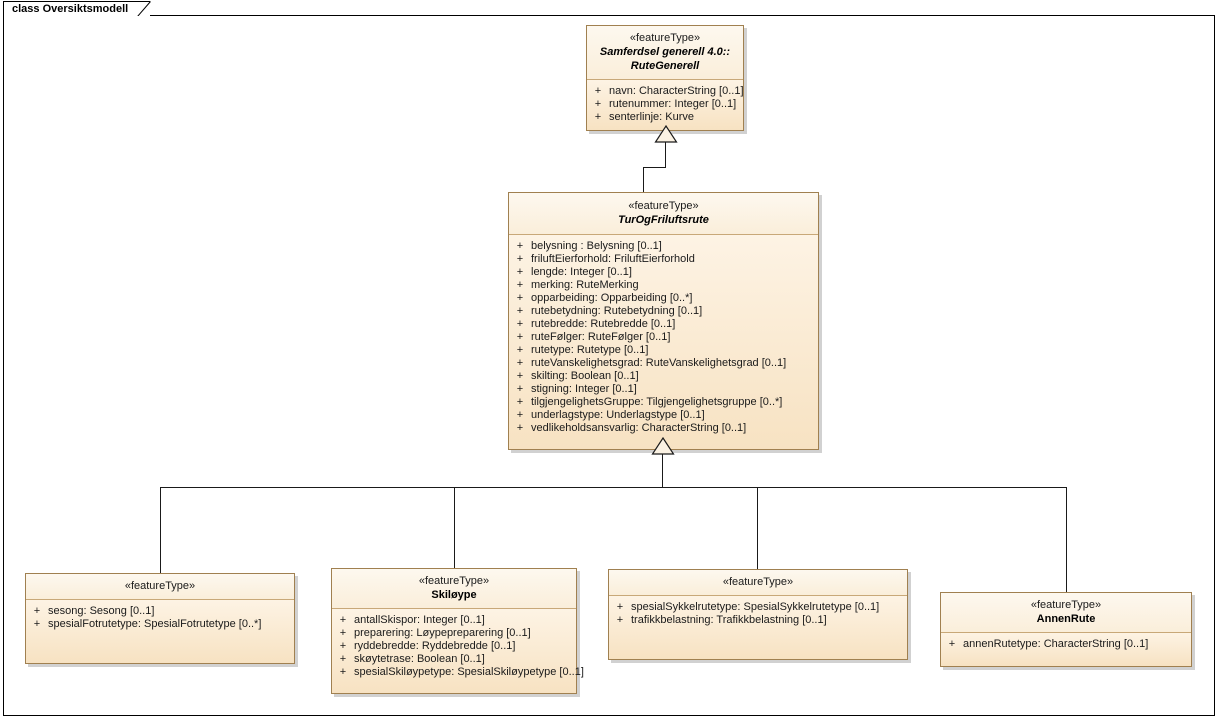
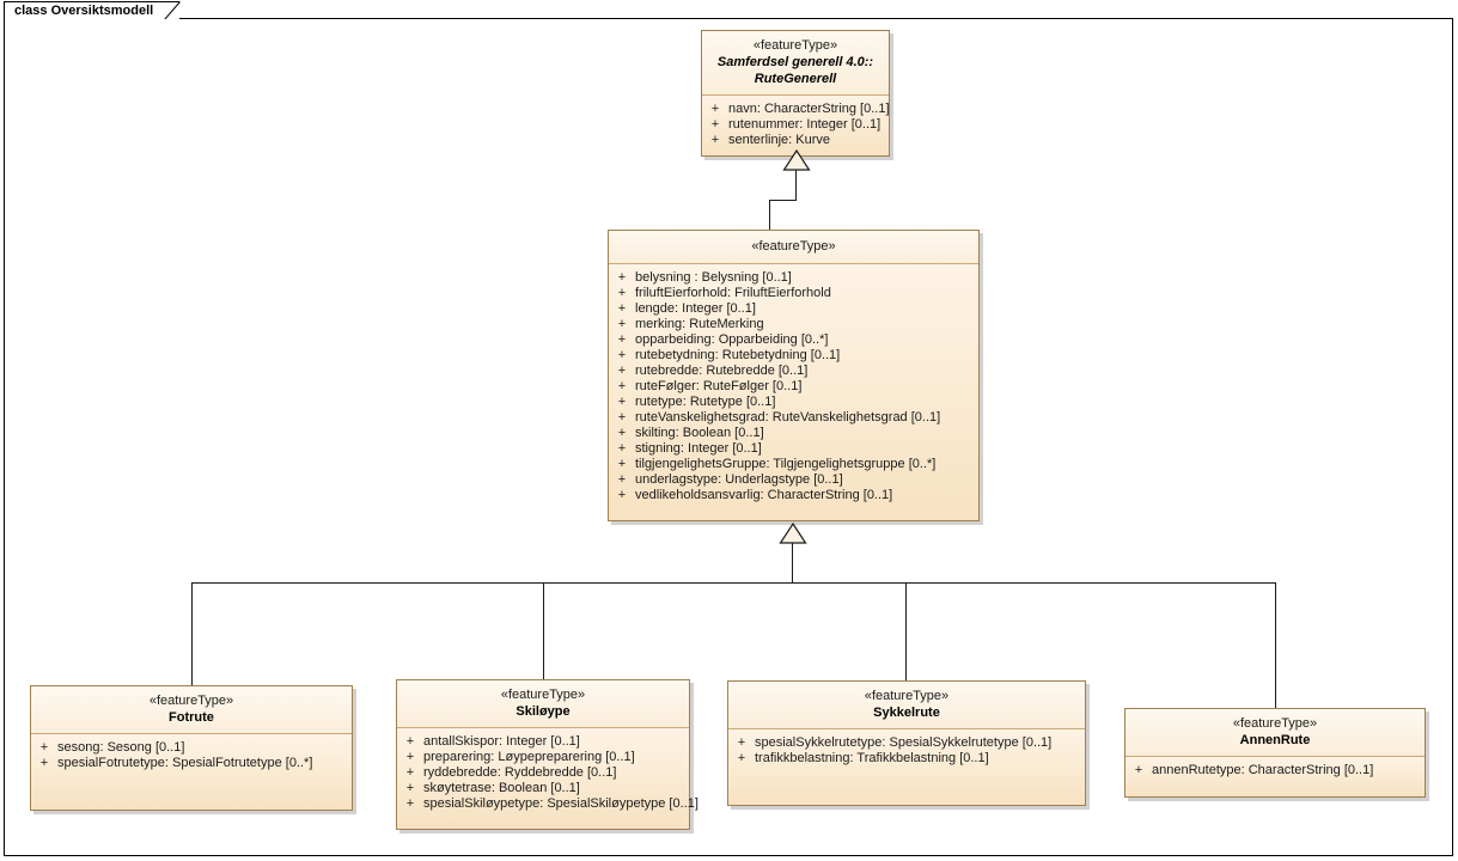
  class Oversiktsmodell
  «featureType»
  Samferdsel generell 4.0::
  RuteGenerell
  +
  navn: CharacterString [0..1]
  +
  rutenummer: Integer [0..1]
  +
  senterlinje: Kurve
  «featureType»
- TurOgFriluftsrute
  +
  belysning : Belysning [0..1]
  +
  friluftEierforhold: FriluftEierforhold
  +
  lengde: Integer [0..1]
  +
  merking: RuteMerking
  +
  opparbeiding: Opparbeiding [0..*]
  +
  rutebetydning: Rutebetydning [0..1]
  +
  rutebredde: Rutebredde [0..1]
  +
  ruteFølger: RuteFølger [0..1]
  +
  rutetype: Rutetype [0..1]
  +
  ruteVanskelighetsgrad: RuteVanskelighetsgrad [0..1]
  +
  skilting: Boolean [0..1]
  +
  stigning: Integer [0..1]
  +
  tilgjengelighetsGruppe: Tilgjengelighetsgruppe [0..*]
  +
  underlagstype: Underlagstype [0..1]
  +
  vedlikeholdsansvarlig: CharacterString [0..1]
  «featureType»
+ Fotrute
  +
  sesong: Sesong [0..1]
  +
  spesialFotrutetype: SpesialFotrutetype [0..*]
  «featureType»
  Skiløype
  +
  antallSkispor: Integer [0..1]
  +
  preparering: Løypepreparering [0..1]
  +
  ryddebredde: Ryddebredde [0..1]
  +
  skøytetrase: Boolean [0..1]
  +
  spesialSkiløypetype: SpesialSkiløypetype [0..1]
  «featureType»
+ Sykkelrute
  +
  spesialSykkelrutetype: SpesialSykkelrutetype [0..1]
  +
  trafikkbelastning: Trafikkbelastning [0..1]
  «featureType»
  AnnenRute
  +
  annenRutetype: CharacterString [0..1]
